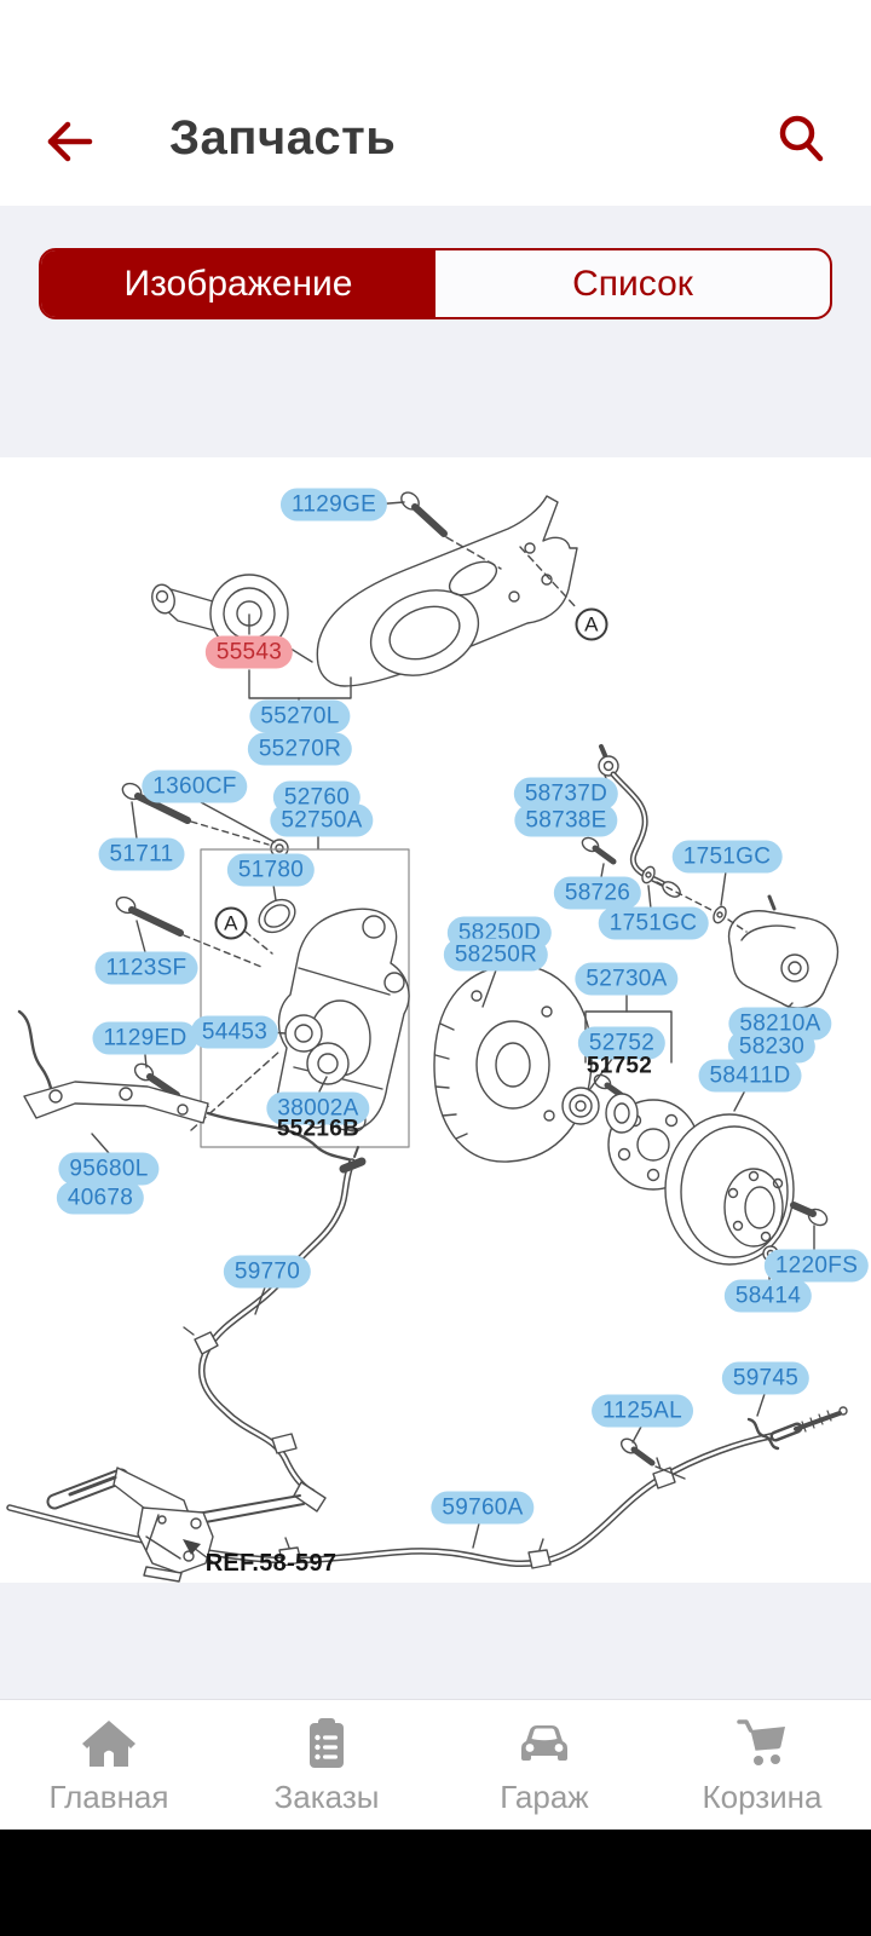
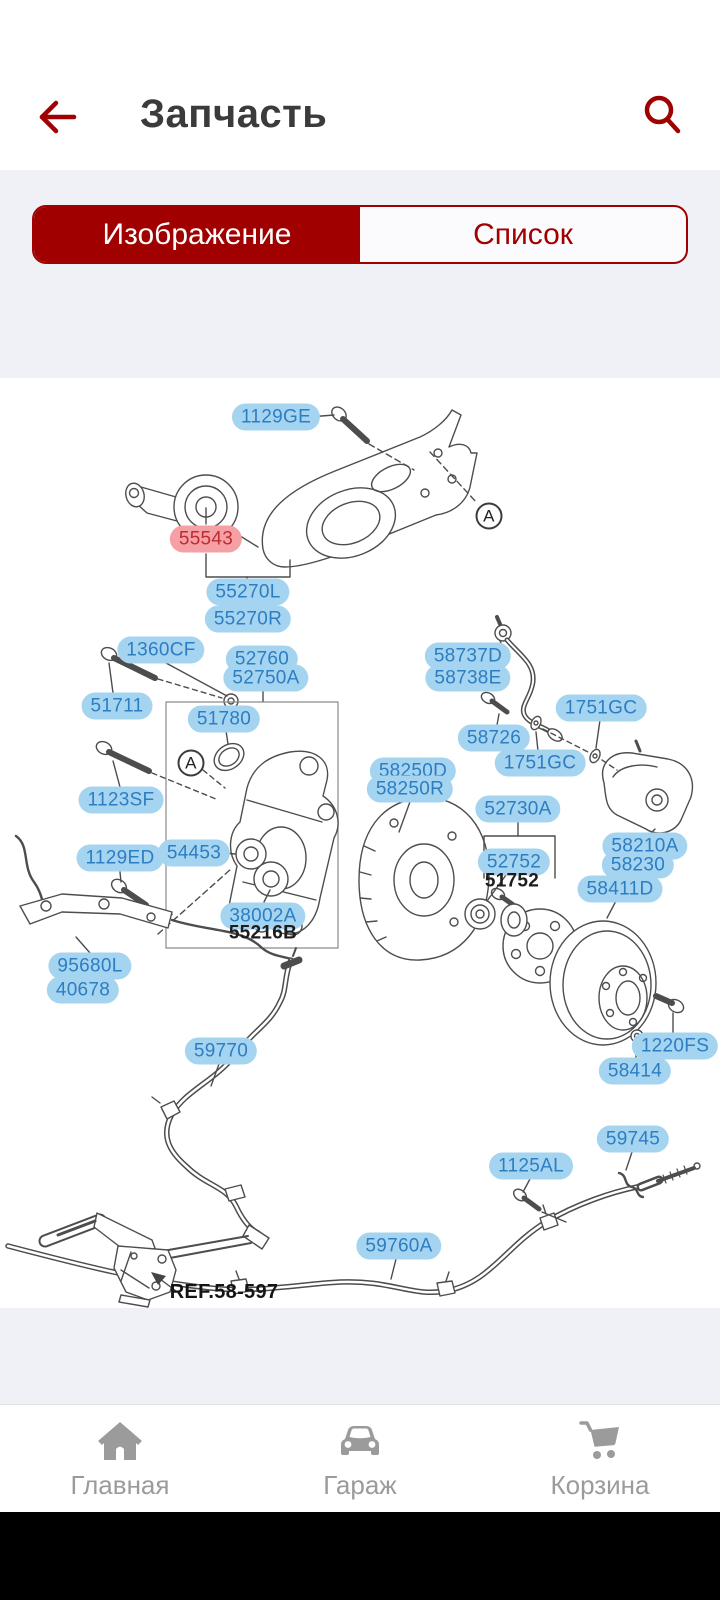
  Запчасть
  Изображение
  Список
  1129GE
  A
  55543
  55270L
  55270R
  1360CF
  52760
  52750A
  51711
  51780
  A
  1123SF
  58737D
  58738E
  58726
  1751GC
  1751GC
  58250D
  58250R
  52730A
  52752
  51752
  58210A
  58230
  58411D
  1129ED
  54453
  38002A
  55216B
  95680L
  40678
  59770
  1220FS
  58414
  59745
  1125AL
  59760A
  REF.58-597
  Главная
- Заказы
  Гараж
  Корзина
